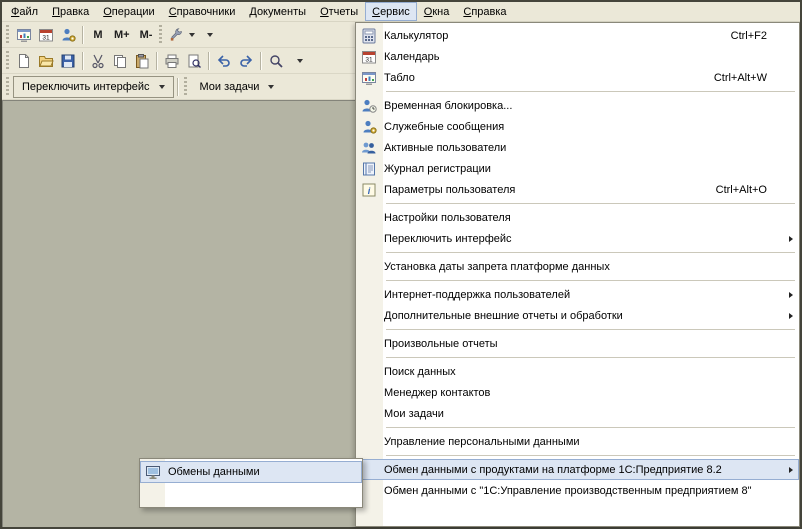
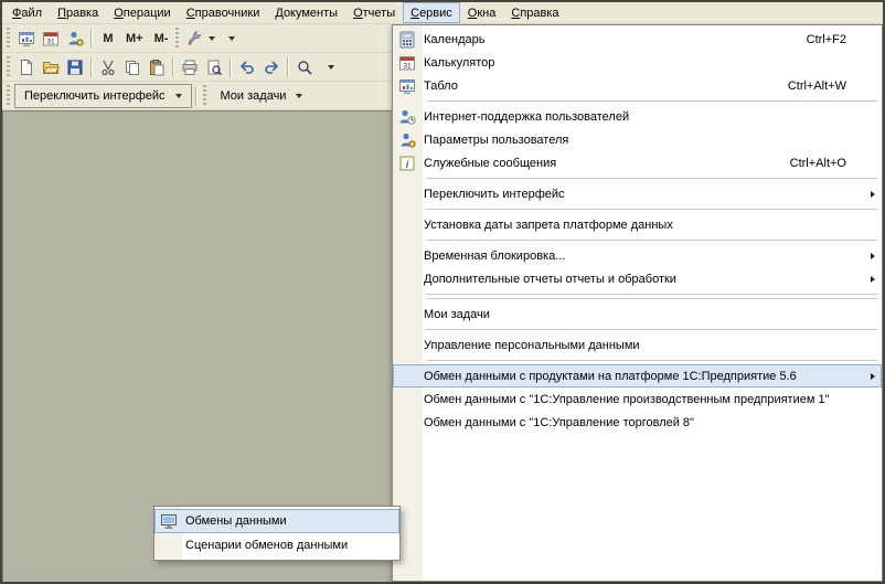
  Файл
  Правка
  Операции
  Справочники
  Документы
  Отчеты
  Сервис
  Окна
  Справка
  M
  M+
  M-
  Переключить интерфейс
  Мои задачи
- Калькулятор
+ Календарь
  Ctrl+F2
- Календарь
+ Калькулятор
  Табло
  Ctrl+Alt+W
- Временная блокировка...
+ Интернет-поддержка пользователей
- Служебные сообщения
+ Параметры пользователя
- Активные пользователи
- Журнал регистрации
  i
- Параметры пользователя
+ Служебные сообщения
  Ctrl+Alt+O
- Настройки пользователя
  Переключить интерфейс
  Установка даты запрета платформе данных
- Интернет-поддержка пользователей
+ Временная блокировка...
- Дополнительные внешние отчеты и обработки
+ Дополнительные отчеты отчеты и обработки
- Произвольные отчеты
- Поиск данных
- Менеджер контактов
  Мои задачи
  Управление персональными данными
- Обмен данными с продуктами на платформе 1С:Предприятие 8.2
+ Обмен данными с продуктами на платформе 1С:Предприятие 5.6
- Обмен данными с "1С:Управление производственным предприятием 8"
+ Обмен данными с "1С:Управление производственным предприятием 1"
+ Обмен данными с "1С:Управление торговлей 8"
  Обмены данными
+ Сценарии обменов данными
